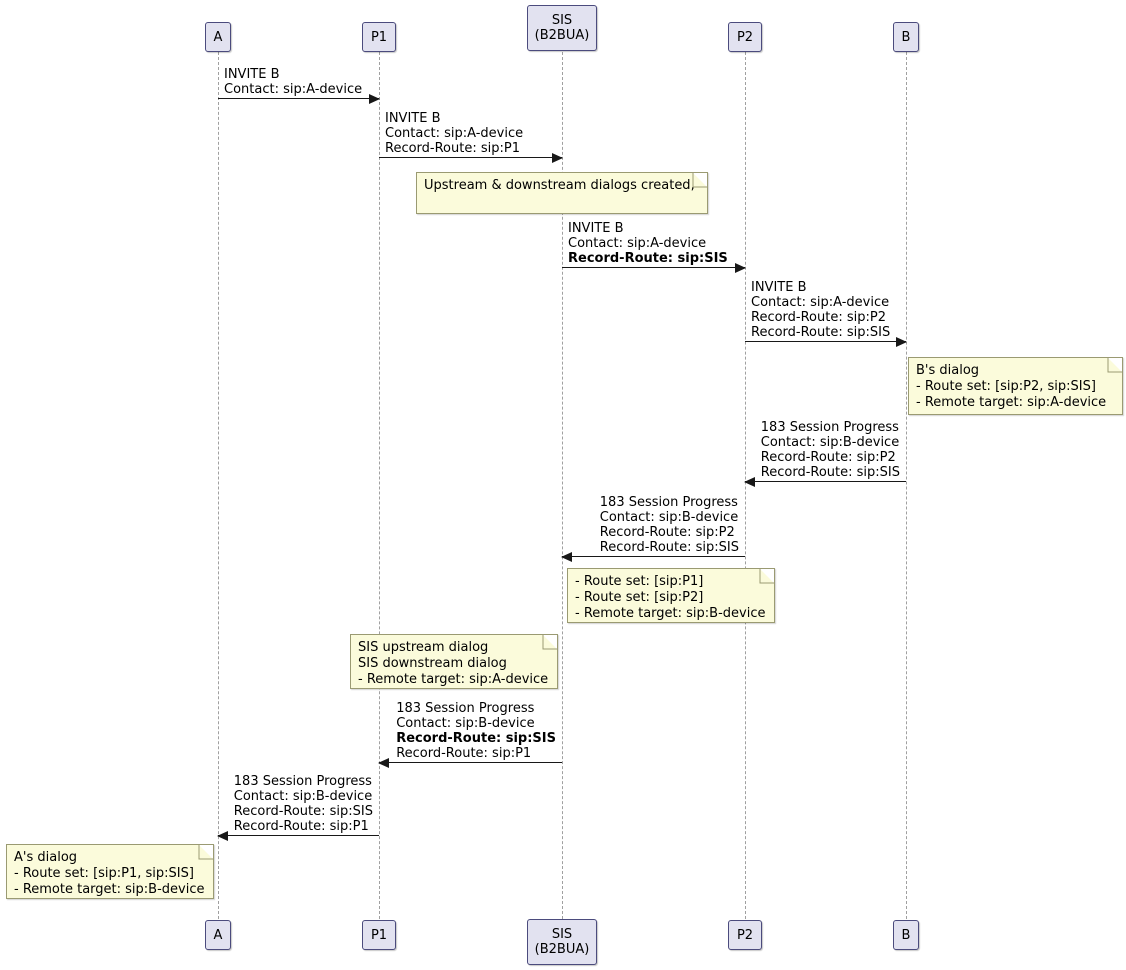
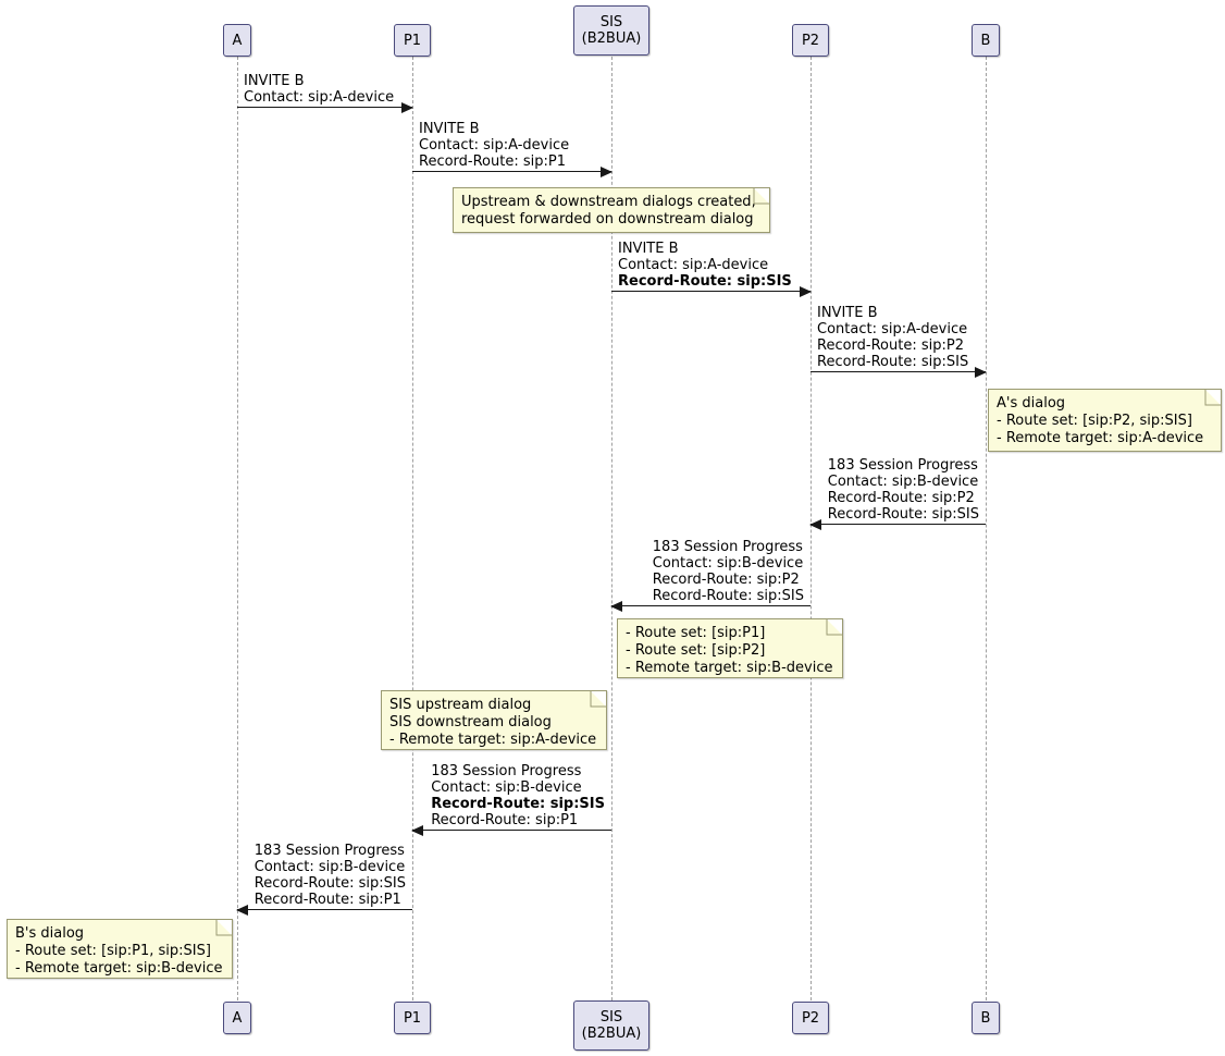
  A
  A
  P1
  P1
  SIS
  (B2BUA)
  SIS
  (B2BUA)
  P2
  P2
  B
  B
  INVITE B
  Contact: sip:A-device
  INVITE B
  Contact: sip:A-device
  Record-Route: sip:P1
  INVITE B
  Contact: sip:A-device
  Record-Route: sip:SIS
  INVITE B
  Contact: sip:A-device
  Record-Route: sip:P2
  Record-Route: sip:SIS
  183 Session Progress
  Contact: sip:B-device
  Record-Route: sip:P2
  Record-Route: sip:SIS
  183 Session Progress
  Contact: sip:B-device
  Record-Route: sip:P2
  Record-Route: sip:SIS
  183 Session Progress
  Contact: sip:B-device
  Record-Route: sip:SIS
  Record-Route: sip:P1
  183 Session Progress
  Contact: sip:B-device
  Record-Route: sip:SIS
  Record-Route: sip:P1
  Upstream & downstream dialogs created
+ request forwarded on downstream dialog
- B's dialog
+ A's dialog
  - Route set: [sip:P2, sip:SIS]
  - Remote target: sip:A-device
  - Route set: [sip:P1]
  - Route set: [sip:P2]
  - Remote target: sip:B-device
  SIS upstream dialog
  SIS downstream dialog
  - Remote target: sip:A-device
- A's dialog
+ B's dialog
  - Route set: [sip:P1, sip:SIS]
  - Remote target: sip:B-device
